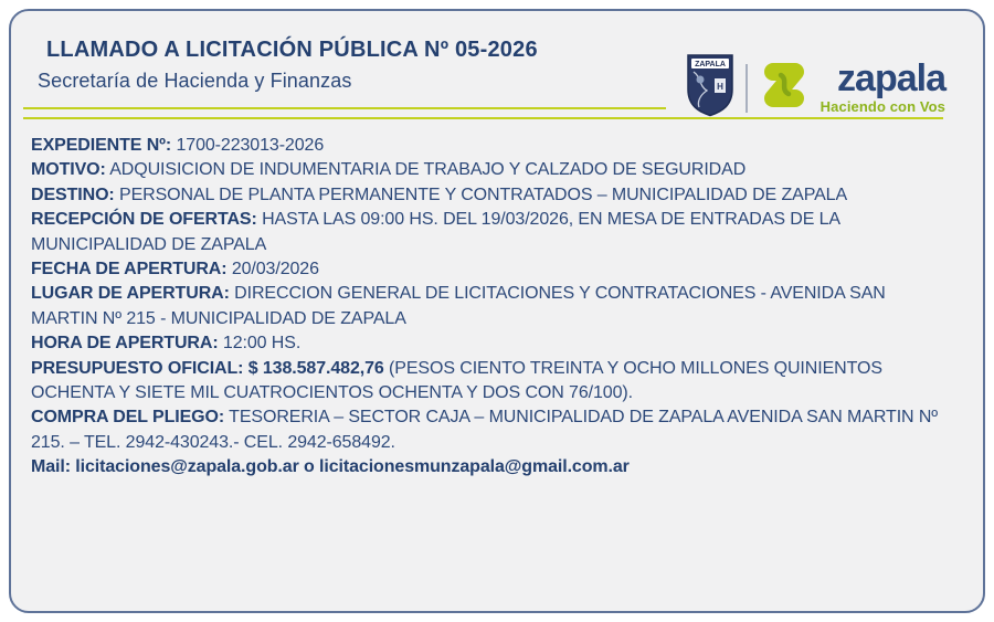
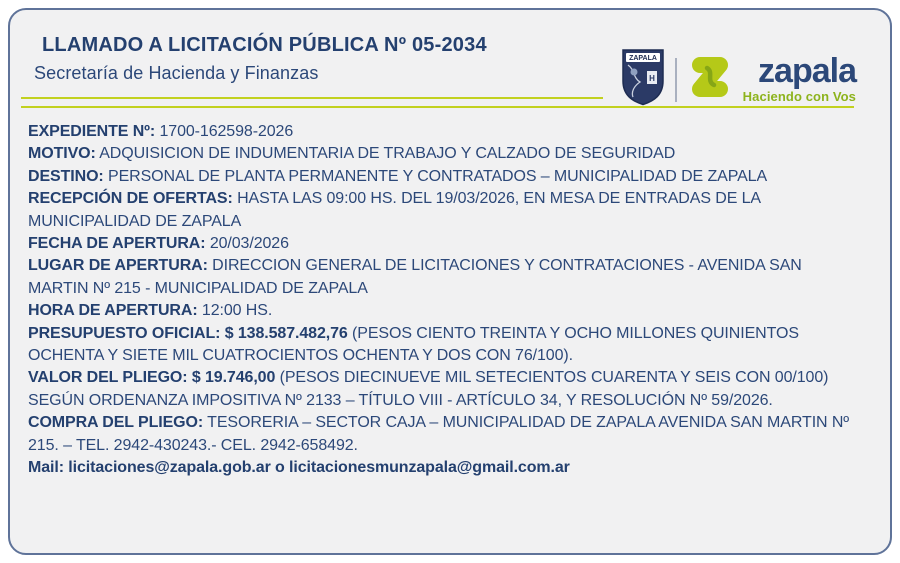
- LLAMADO A LICITACIÓN PÚBLICA Nº 05-2026
+ LLAMADO A LICITACIÓN PÚBLICA Nº 05-2034
  Secretaría de Hacienda y Finanzas
  H
  zapala
  Haciendo con Vos
- EXPEDIENTE Nº: 1700-223013-2026
+ EXPEDIENTE Nº: 1700-162598-2026
  MOTIVO: ADQUISICION DE INDUMENTARIA DE TRABAJO Y CALZADO DE SEGURIDAD
  DESTINO: PERSONAL DE PLANTA PERMANENTE Y CONTRATADOS – MUNICIPALIDAD DE ZAPALA
  RECEPCIÓN DE OFERTAS: HASTA LAS 09:00 HS. DEL 19/03/2026, EN MESA DE ENTRADAS DE LA MUNICIPALIDAD DE ZAPALA
  FECHA DE APERTURA: 20/03/2026
  LUGAR DE APERTURA: DIRECCION GENERAL DE LICITACIONES Y CONTRATACIONES - AVENIDA SAN MARTIN Nº 215 - MUNICIPALIDAD DE ZAPALA
  HORA DE APERTURA: 12:00 HS.
  PRESUPUESTO OFICIAL: $ 138.587.482,76 (PESOS CIENTO TREINTA Y OCHO MILLONES QUINIENTOS OCHENTA Y SIETE MIL CUATROCIENTOS OCHENTA Y DOS CON 76/100).
+ VALOR DEL PLIEGO: $ 19.746,00 (PESOS DIECINUEVE MIL SETECIENTOS CUARENTA Y SEIS CON 00/100) SEGÚN ORDENANZA IMPOSITIVA Nº 2133 – TÍTULO VIII - ARTÍCULO 34, Y RESOLUCIÓN Nº 59/2026.
  COMPRA DEL PLIEGO: TESORERIA – SECTOR CAJA – MUNICIPALIDAD DE ZAPALA AVENIDA SAN MARTIN Nº 215. – TEL. 2942-430243.- CEL. 2942-658492.
  Mail: licitaciones@zapala.gob.ar o licitacionesmunzapala@gmail.com.ar
